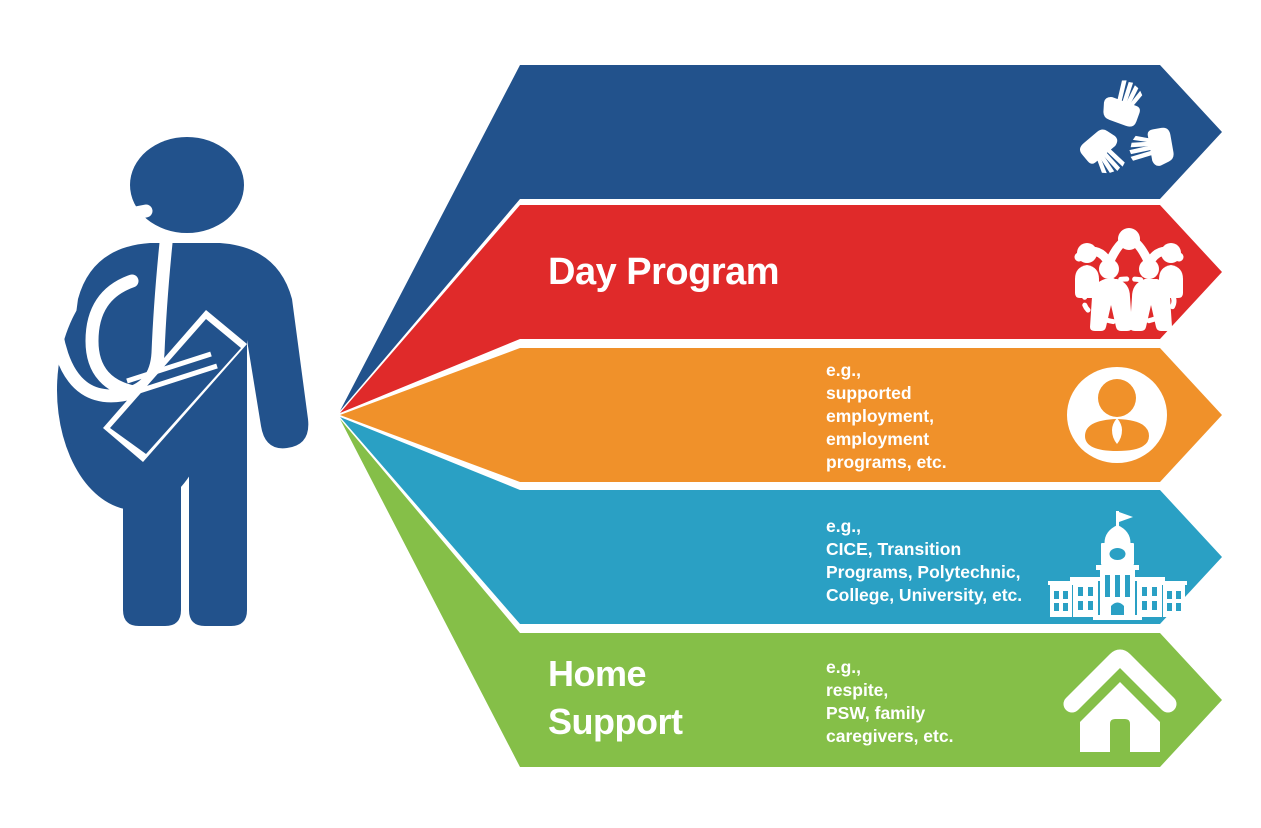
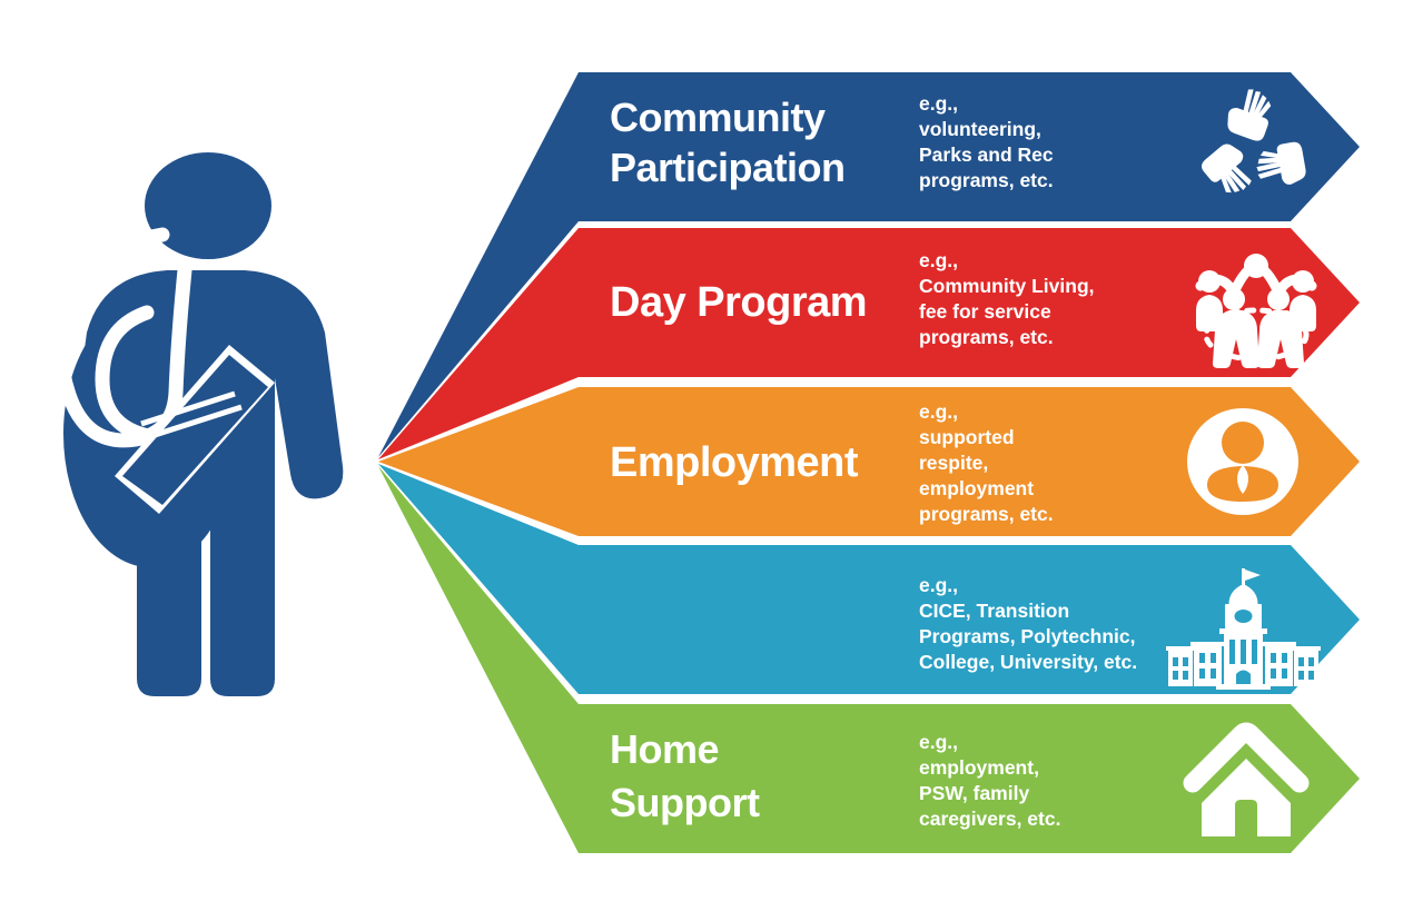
+ Community Participation
+ e.g., volunteering, Parks and Rec programs, etc.
  Day Program
+ e.g., Community Living, fee for service programs, etc.
+ Employment
- e.g., supported employment, employment programs, etc.
+ e.g., supported respite, employment programs, etc.
  e.g., CICE, Transition Programs, Polytechnic, College, University, etc.
  Home Support
- e.g., respite, PSW, family caregivers, etc.
+ e.g., employment, PSW, family caregivers, etc.
